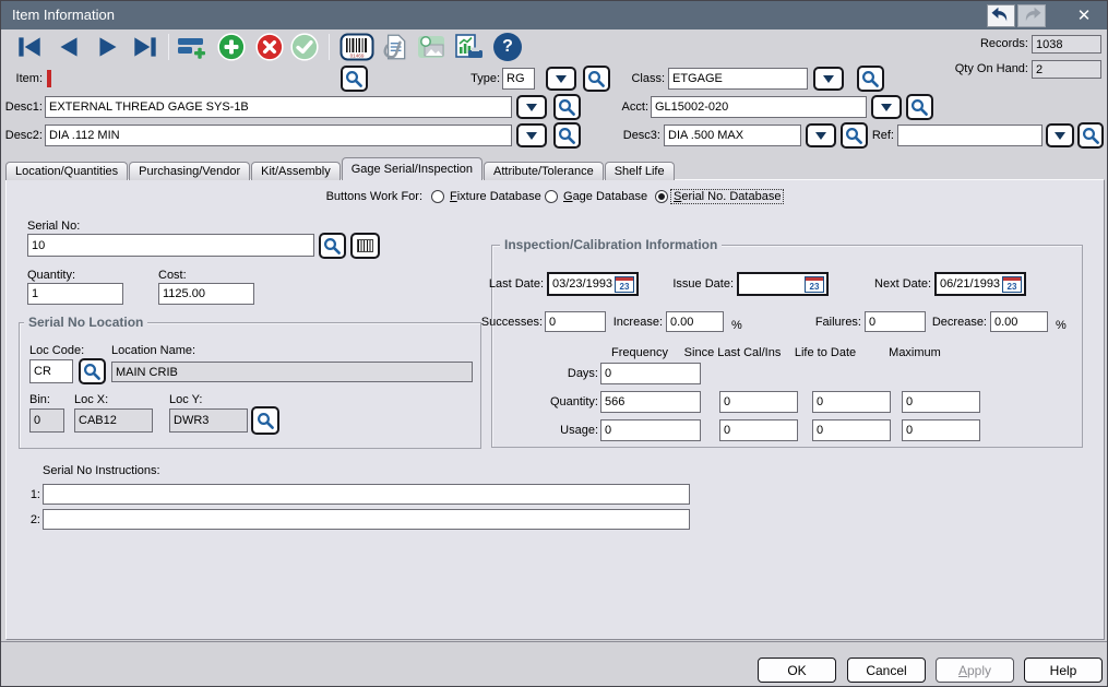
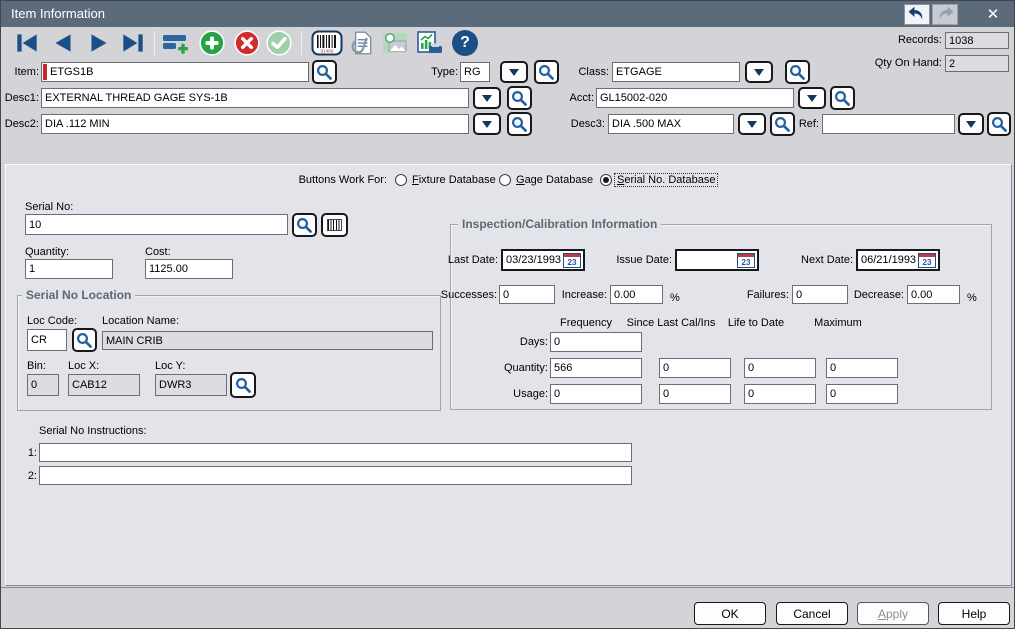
  Item Information
  ✕
  ?
  Records:
  1038
  Qty On Hand:
  2
  Item:
+ ETGS1B
  Type:
  RG
  Class:
  ETGAGE
  Desc1:
  EXTERNAL THREAD GAGE SYS-1B
  Acct:
  GL15002-020
  Desc2:
  DIA .112 MIN
  Desc3:
  DIA .500 MAX
  Ref:
- Location/Quantities
- Purchasing/Vendor
- Kit/Assembly
- Gage Serial/Inspection
- Attribute/Tolerance
- Shelf Life
  Buttons Work For:
  Fixture Database
  Gage Database
  Serial No. Database
  Serial No:
  10
  Quantity:
  1
  Cost:
  1125.00
  Serial No Location
  Loc Code:
  CR
  Location Name:
  MAIN CRIB
  Bin:
  0
  Loc X:
  CAB12
  Loc Y:
  DWR3
  Inspection/Calibration Information
  Last Date:
  03/23/1993
  23
  Issue Date:
  23
  Next Date:
  06/21/1993
  23
  Successes:
  0
  Increase:
  0.00
  %
  Failures:
  0
  Decrease:
  0.00
  %
  Frequency
  Since Last Cal/Ins
  Life to Date
  Maximum
  Days:
  0
  Quantity:
  566
  0
  0
  0
  Usage:
  0
  0
  0
  0
  Serial No Instructions:
  1:
  2:
  OK
  Cancel
  Apply
  Help
